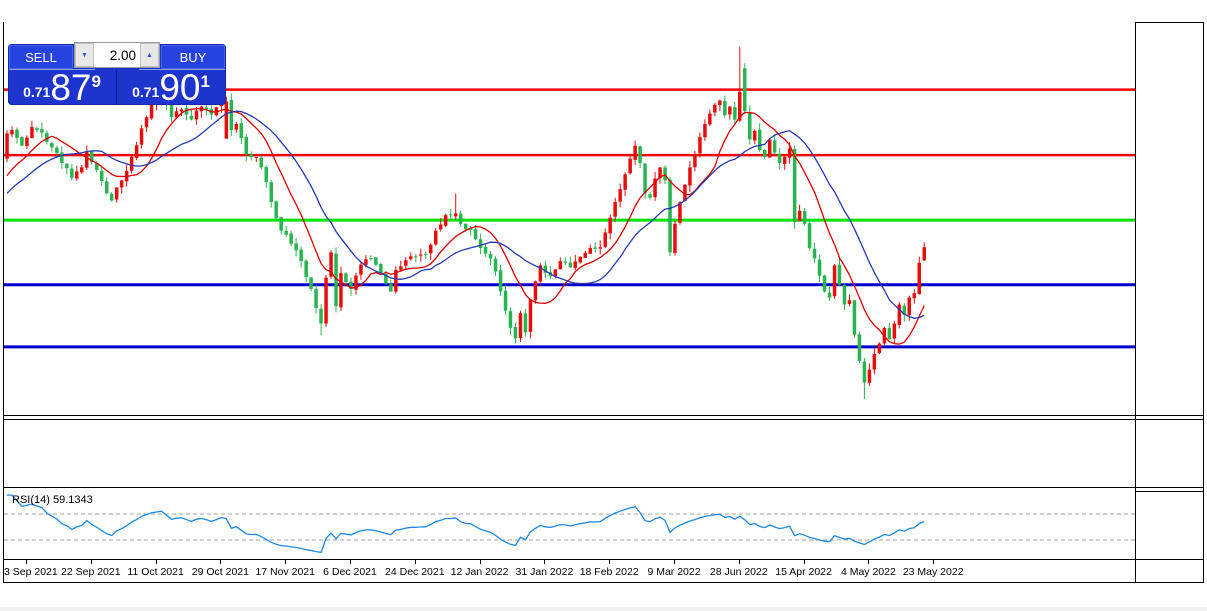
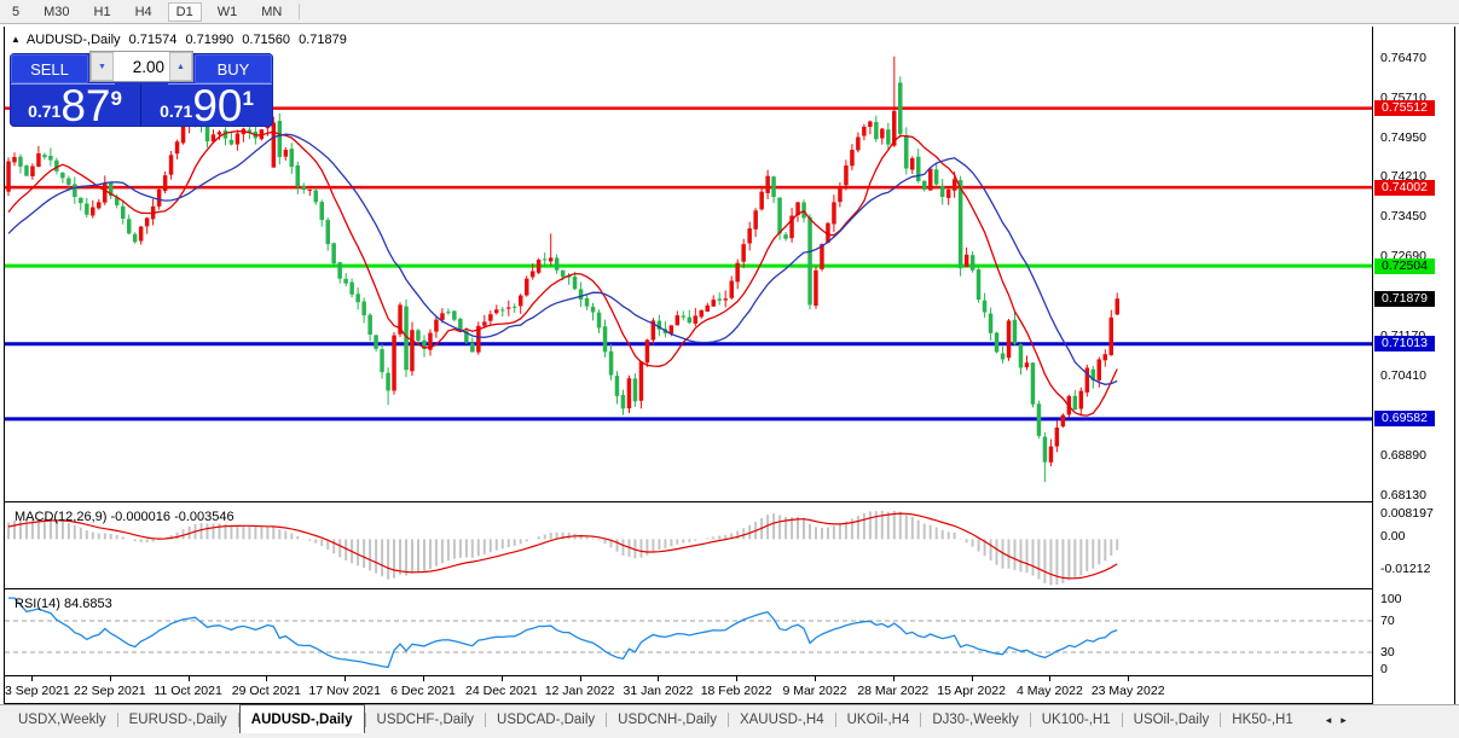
+ 5
+ M30
+ H1
+ H4
+ D1
+ W1
+ MN
+ ▲ AUDUSD-,Daily 0.71574 0.71990 0.71560 0.71879
+ MACD(12,26,9) -0.000016 -0.003546
- RSI(14) 59.1343
+ RSI(14) 84.6853
+ 0.76470
+ 0.75710
+ 0.74950
+ 0.74210
+ 0.73450
+ 0.72690
+ 0.70410
+ 0.68890
+ 0.68130
+ 0.75512
+ 0.74002
+ 0.72504
+ 0.71879
+ 0.71013
+ 0.69582
+ 0.008197
+ 0.00
+ -0.01212
+ 100
+ 70
+ 30
+ 0
  3 Sep 2021
  22 Sep 2021
  11 Oct 2021
  29 Oct 2021
  17 Nov 2021
  6 Dec 2021
  24 Dec 2021
  12 Jan 2022
  31 Jan 2022
  18 Feb 2022
  9 Mar 2022
- 28 Jun 2022
+ 28 Mar 2022
  15 Apr 2022
  4 May 2022
  23 May 2022
  SELL
  2.00
  BUY
  0.71
  87
  9
  0.71
  90
  1
+ USDX,Weekly
+ EURUSD-,Daily
+ AUDUSD-,Daily
+ USDCHF-,Daily
+ USDCAD-,Daily
+ USDCNH-,Daily
+ XAUUSD-,H4
+ UKOil-,H4
+ DJ30-,Weekly
+ UK100-,H1
+ USOil-,Daily
+ HK50-,H1
+ ◂
+ ▸
